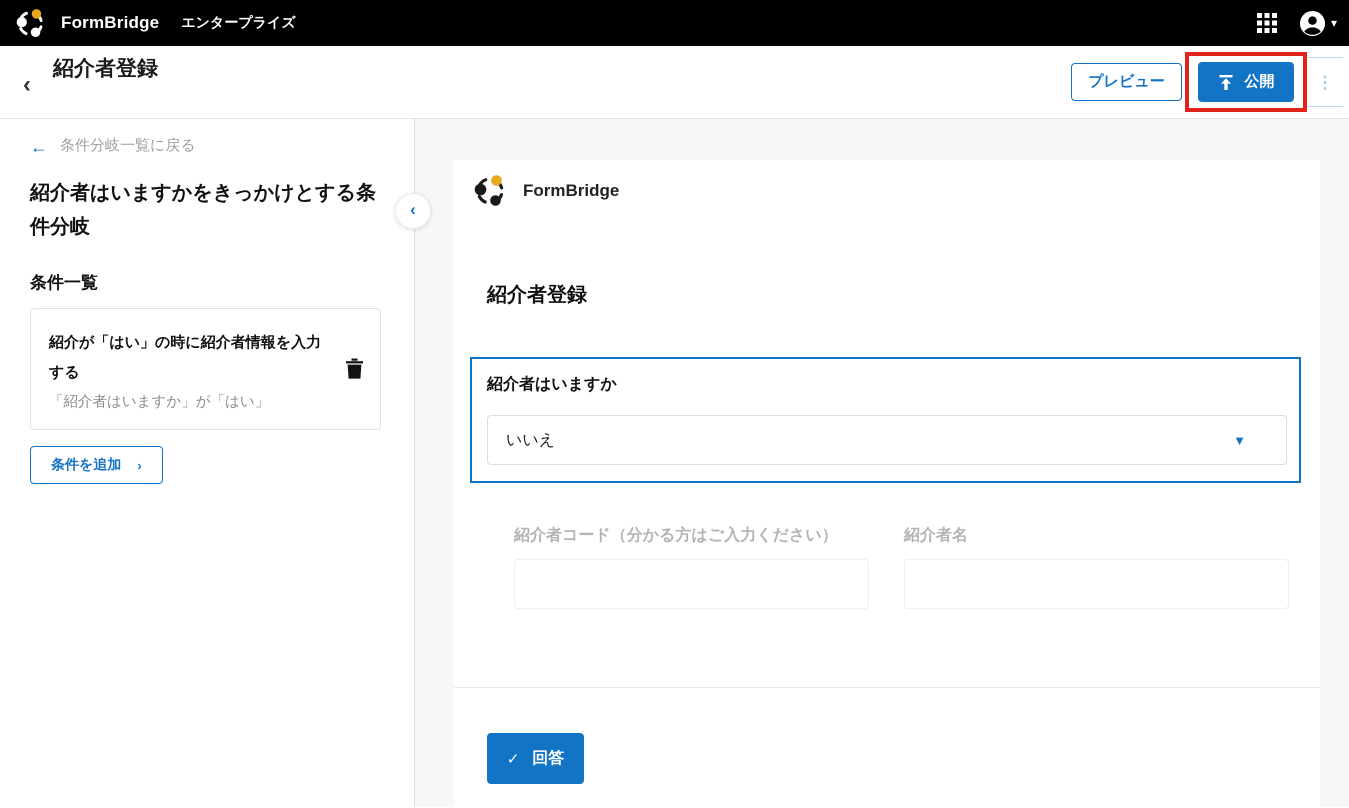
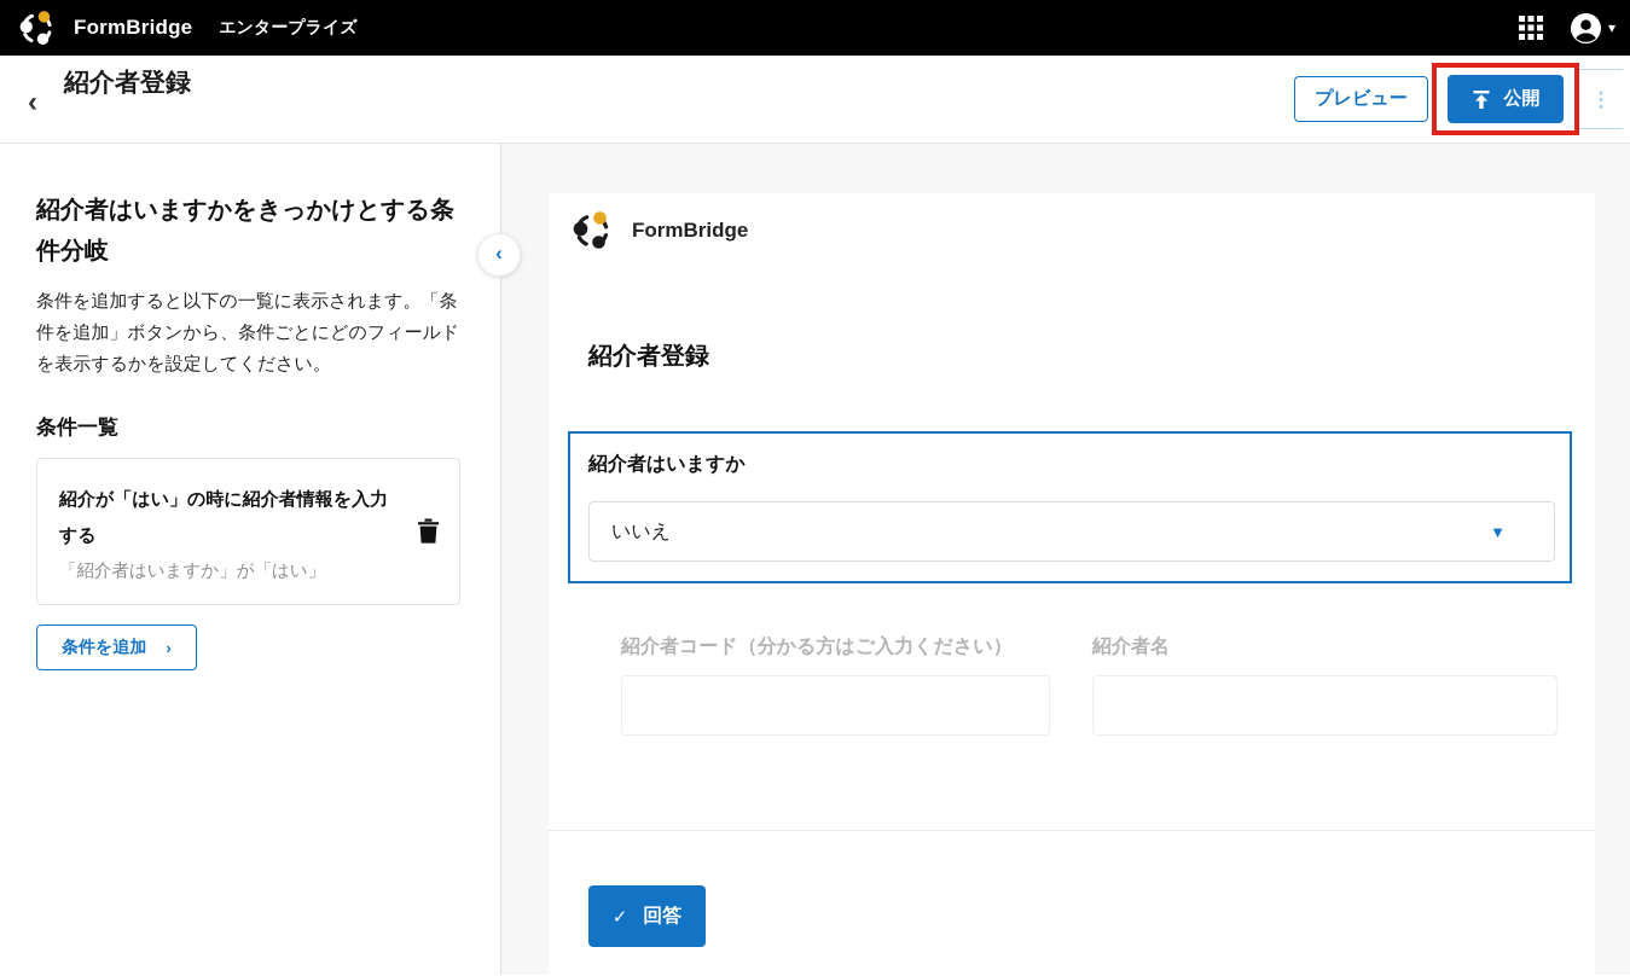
  FormBridge
  エンタープライズ
  ▾
  ‹
  紹介者登録
  プレビュー
  公開
  ⋮
- ←
- 条件分岐一覧に戻る
  紹介者はいますかをきっかけとする条件分岐
+ 条件を追加すると以下の一覧に表示されます。「条件を追加」ボタンから、条件ごとにどのフィールドを表示するかを設定してください。
  条件一覧
  紹介が「はい」の時に紹介者情報を入力する
  「紹介者はいますか」が「はい」
  条件を追加
  ›
  ‹
  FormBridge
  紹介者登録
  紹介者はいますか
  いいえ
  ▼
  紹介者コード（分かる方はご入力ください）
  紹介者名
  ✓
  回答
